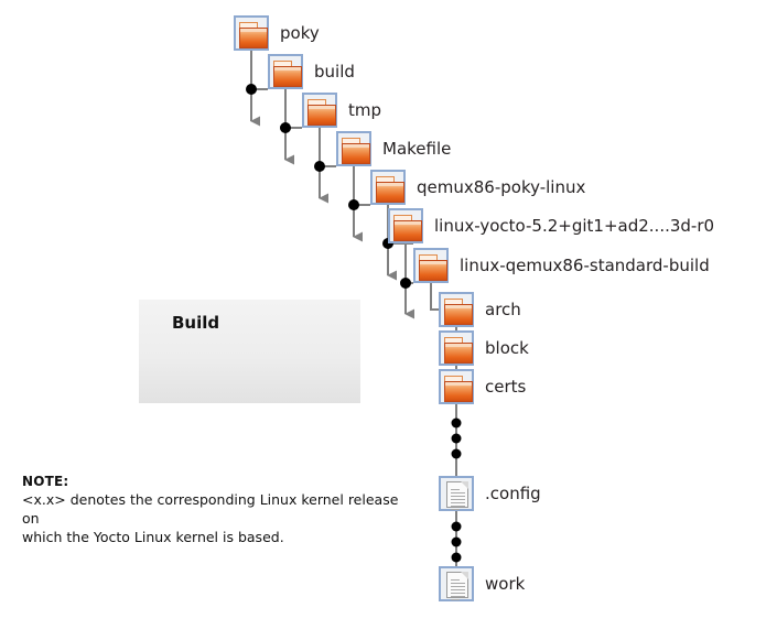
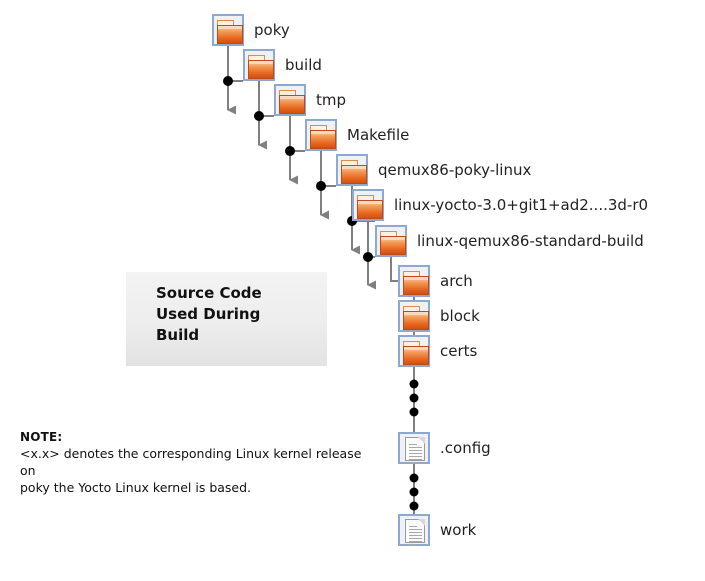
  poky
  build
  tmp
  Makefile
  qemux86-poky-linux
- linux-yocto-5.2+git1+ad2....3d-r0
+ linux-yocto-3.0+git1+ad2....3d-r0
  linux-qemux86-standard-build
  arch
  block
  certs
  .config
  work
+ Source Code
+ Used During
  Build
  NOTE:
  <x.x> denotes the corresponding Linux kernel release on
- which the Yocto Linux kernel is based.
+ poky the Yocto Linux kernel is based.
